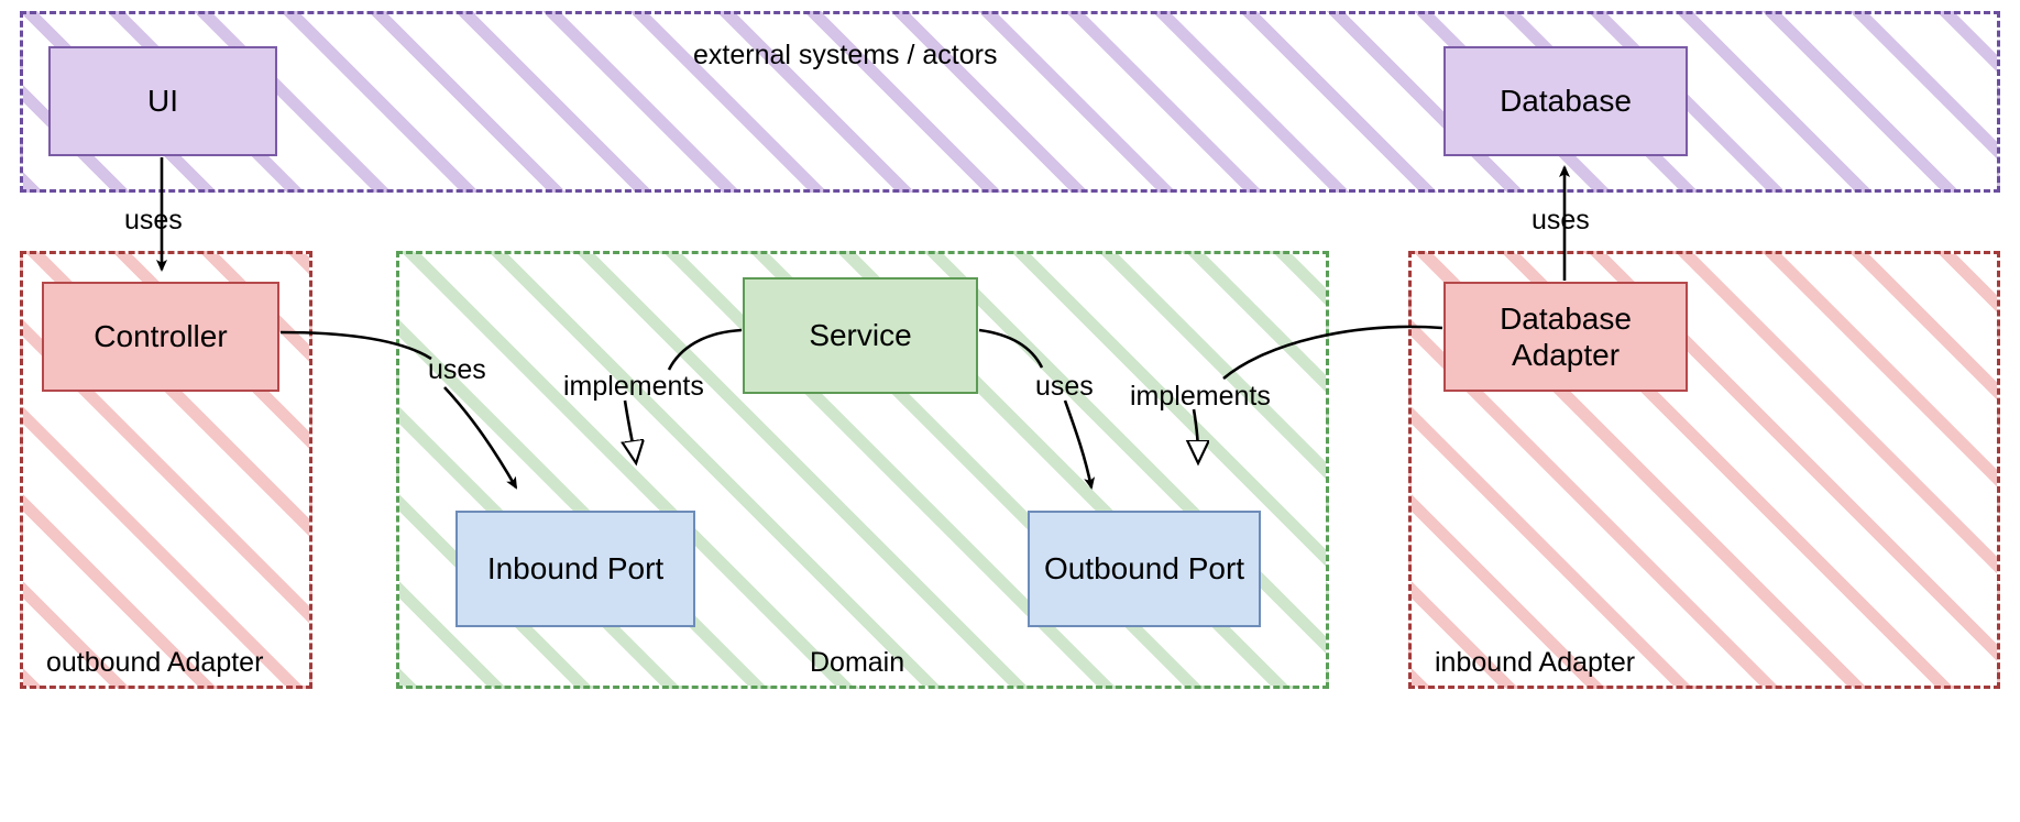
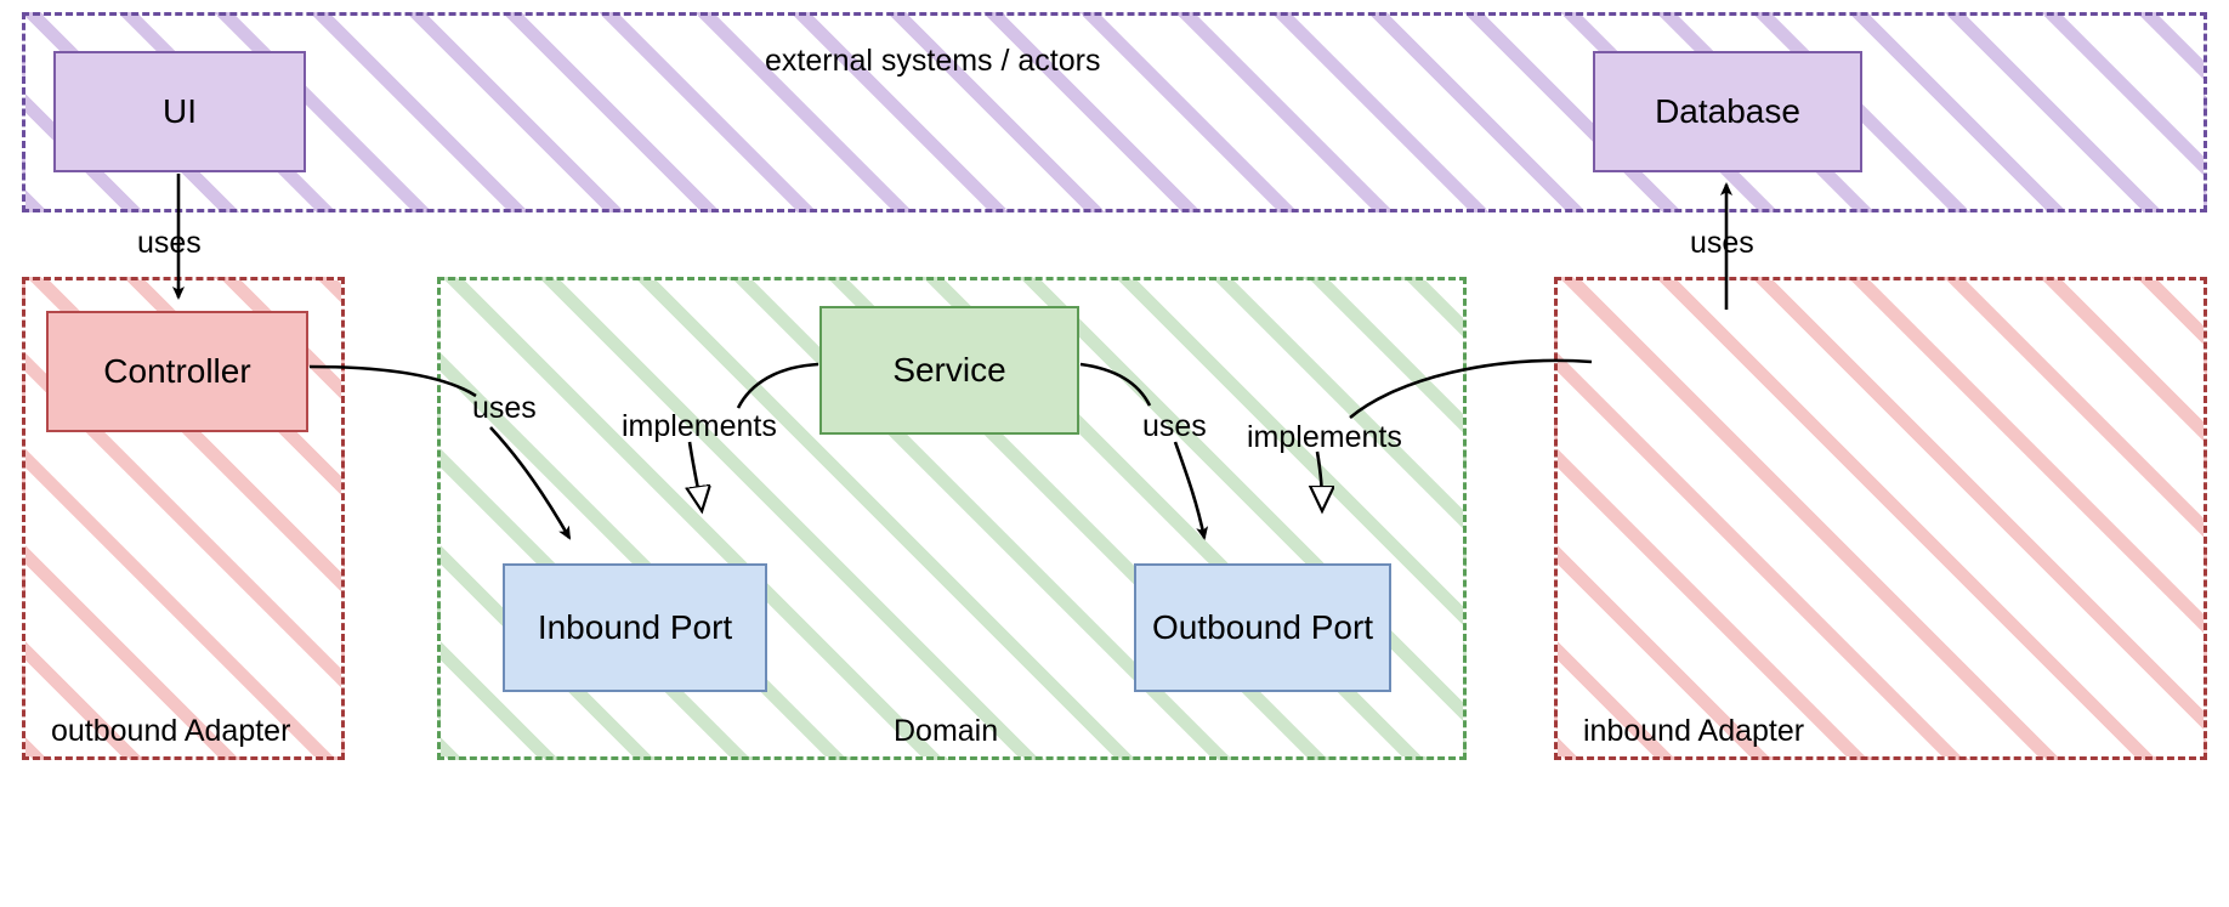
  external systems / actors
  outbound Adapter
  Domain
  inbound Adapter
  UI
  Database
  Controller
- Database Adapter
  Service
  Inbound Port
  Outbound Port
  uses
  uses
  implements
  uses
  implements
  uses
